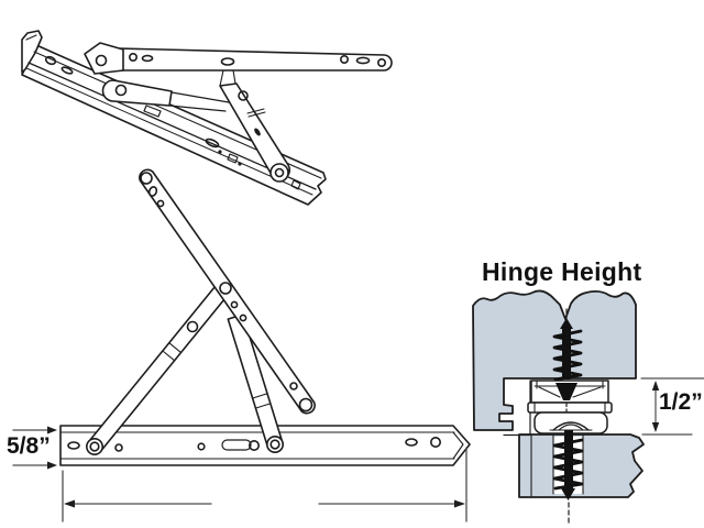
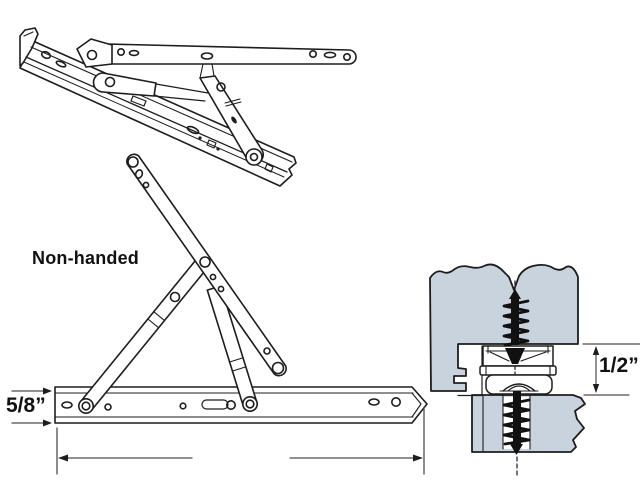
+ Non-handed
  5/8”
- Hinge Height
  1/2”
